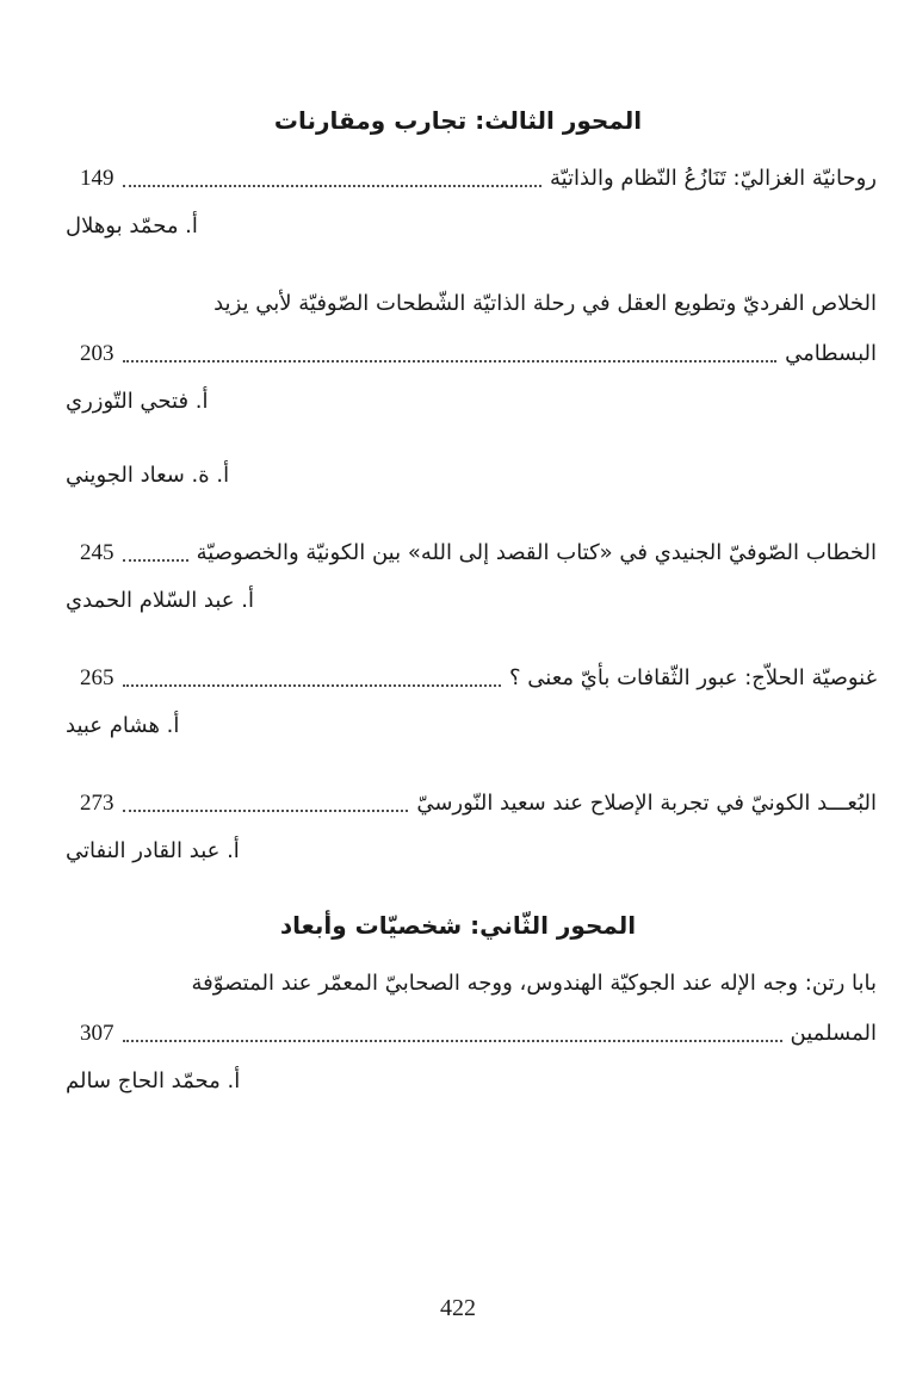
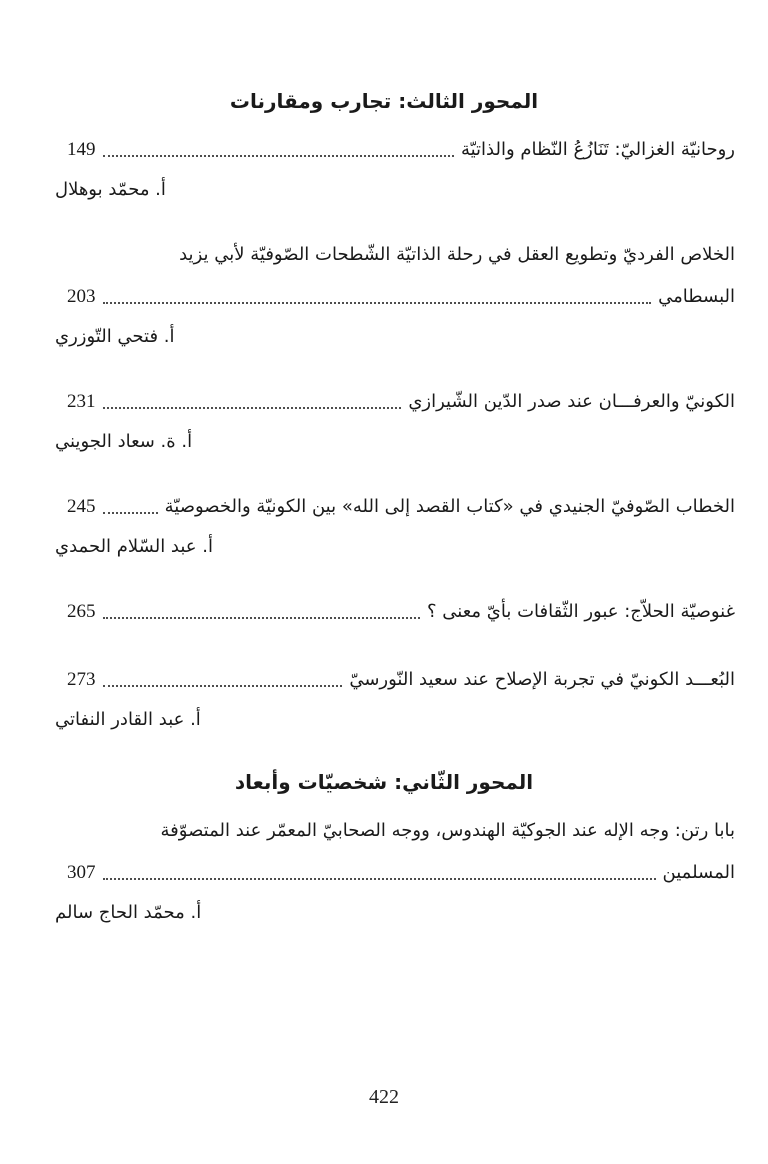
  المحور الثالث: تجارب ومقارنات
  روحانيّة الغزاليّ: تَنَازُعُ النّظام والذاتيّة
  149
  أ. محمّد بوهلال
  الخلاص الفرديّ وتطويع العقل في رحلة الذاتيّة الشّطحات الصّوفيّة لأبي يزيد
  البسطامي
  203
  أ. فتحي التّوزري
+ الكونيّ والعرفـــان عند صدر الدّين الشّيرازي
+ 231
  أ. ة. سعاد الجويني
  الخطاب الصّوفيّ الجنيدي في «كتاب القصد إلى الله» بين الكونيّة والخصوصيّة
  245
  أ. عبد السّلام الحمدي
  غنوصيّة الحلاّج: عبور الثّقافات بأيّ معنى ؟
  265
- أ. هشام عبيد
  البُعـــد الكونيّ في تجربة الإصلاح عند سعيد النّورسيّ
  273
  أ. عبد القادر النفاتي
  المحور الثّاني: شخصيّات وأبعاد
  بابا رتن: وجه الإله عند الجوكيّة الهندوس، ووجه الصحابيّ المعمّر عند المتصوّفة
  المسلمين
  307
  أ. محمّد الحاج سالم
  422
